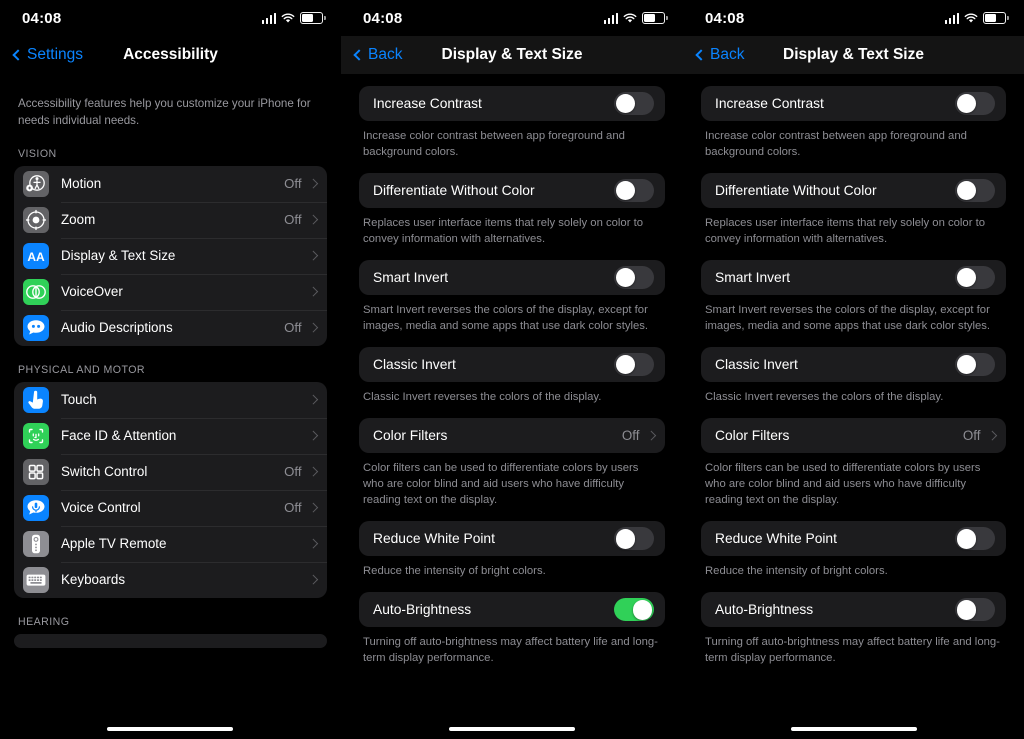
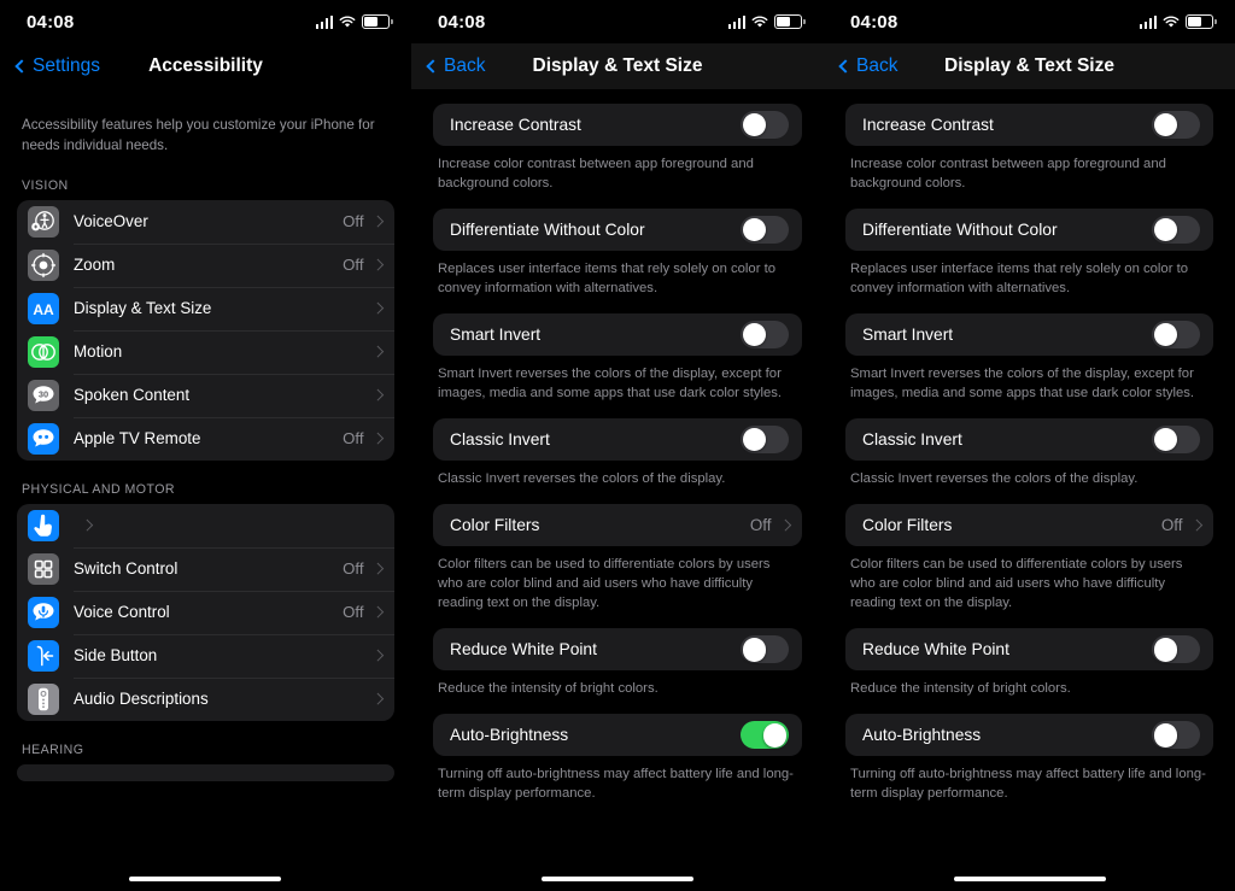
  04:08
  Settings
  Accessibility
  Accessibility features help you customize your iPhone for needs individual needs.
  VISION
- Motion
+ VoiceOver
  Off
  Zoom
  Off
  AA
  Display & Text Size
- VoiceOver
+ Motion
+ 30
+ Spoken Content
- Audio Descriptions
+ Apple TV Remote
  Off
  PHYSICAL AND MOTOR
- Touch
- Face ID & Attention
  Switch Control
  Off
  Voice Control
  Off
+ Side Button
- Apple TV Remote
+ Audio Descriptions
- Keyboards
  HEARING
  04:08
  Back
  Display & Text Size
  Increase Contrast
  Increase color contrast between app foreground and background colors.
  Differentiate Without Color
  Replaces user interface items that rely solely on color to convey information with alternatives.
  Smart Invert
  Smart Invert reverses the colors of the display, except for images, media and some apps that use dark color styles.
  Classic Invert
  Classic Invert reverses the colors of the display.
  Color Filters
  Off
  Color filters can be used to differentiate colors by users who are color blind and aid users who have difficulty reading text on the display.
  Reduce White Point
  Reduce the intensity of bright colors.
  Auto-Brightness
  Turning off auto-brightness may affect battery life and long-term display performance.
  04:08
  Back
  Display & Text Size
  Increase Contrast
  Increase color contrast between app foreground and background colors.
  Differentiate Without Color
  Replaces user interface items that rely solely on color to convey information with alternatives.
  Smart Invert
  Smart Invert reverses the colors of the display, except for images, media and some apps that use dark color styles.
  Classic Invert
  Classic Invert reverses the colors of the display.
  Color Filters
  Off
  Color filters can be used to differentiate colors by users who are color blind and aid users who have difficulty reading text on the display.
  Reduce White Point
  Reduce the intensity of bright colors.
  Auto-Brightness
  Turning off auto-brightness may affect battery life and long-term display performance.
